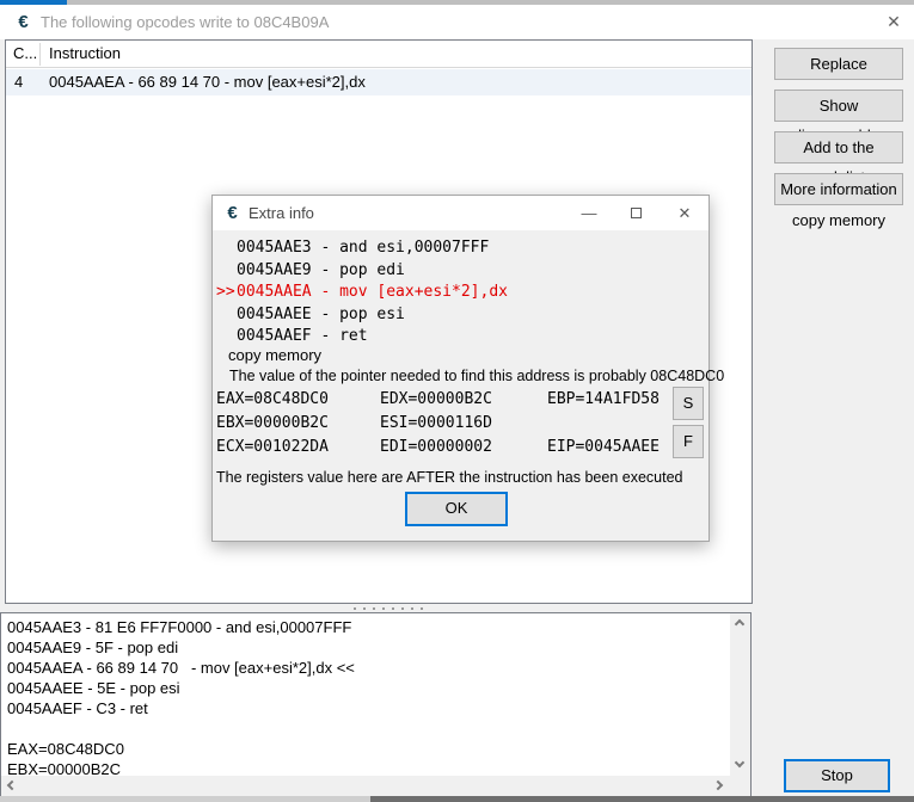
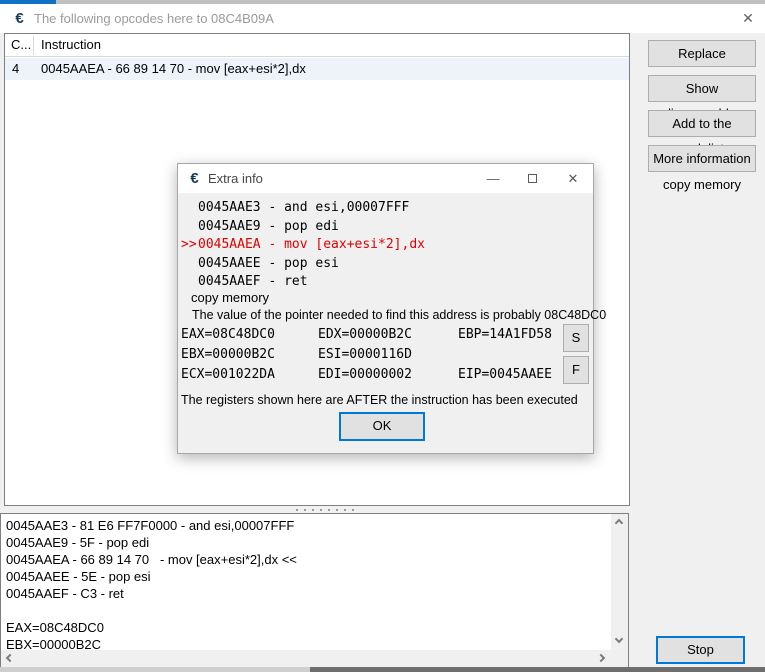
  €
- The following opcodes write to 08C4B09A
+ The following opcodes here to 08C4B09A
  ✕
  C...
  Instruction
  4
  0045AAEA - 66 89 14 70 - mov [eax+esi*2],dx
  Replace
  More information
  copy memory
  0045AAE3 - 81 E6 FF7F0000 - and esi,00007FFF
  0045AAE9 - 5F - pop edi
  0045AAEA - 66 89 14 70 - mov [eax+esi*2],dx <<
  0045AAEE - 5E - pop esi
  0045AAEF - C3 - ret
  EAX=08C48DC0
  EBX=00000B2C
  Stop
  €
  Extra info
  —
  ✕
  0045AAE3 - and esi,00007FFF
  0045AAE9 - pop edi
  >>0045AAEA - mov [eax+esi*2],dx
  0045AAEE - pop esi
  0045AAEF - ret
  copy memory
  The value of the pointer needed to find this address is probably 08C48DC0
  EAX=08C48DC0
  EDX=00000B2C
  EBP=14A1FD58
  EBX=00000B2C
  ESI=0000116D
  ECX=001022DA
  EDI=00000002
  EIP=0045AAEE
  S
  F
- The registers value here are AFTER the instruction has been executed
+ The registers shown here are AFTER the instruction has been executed
  OK
